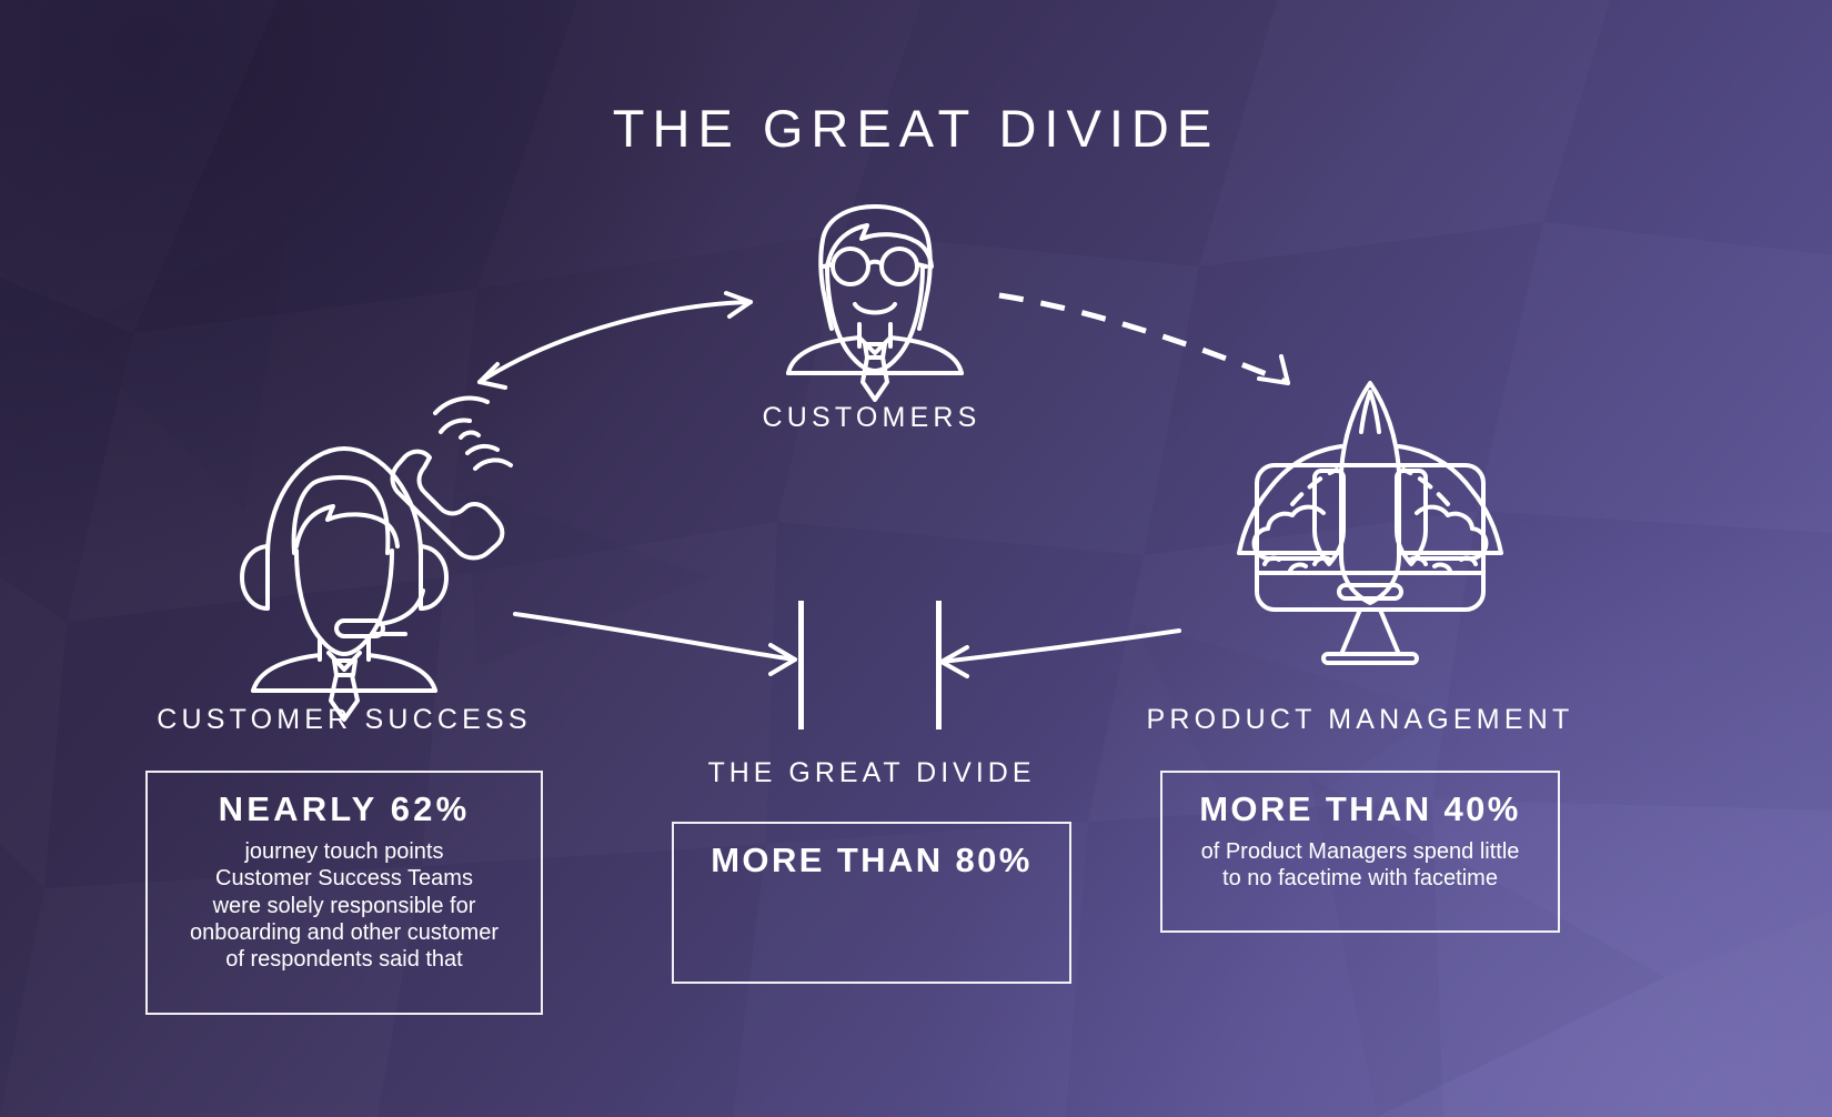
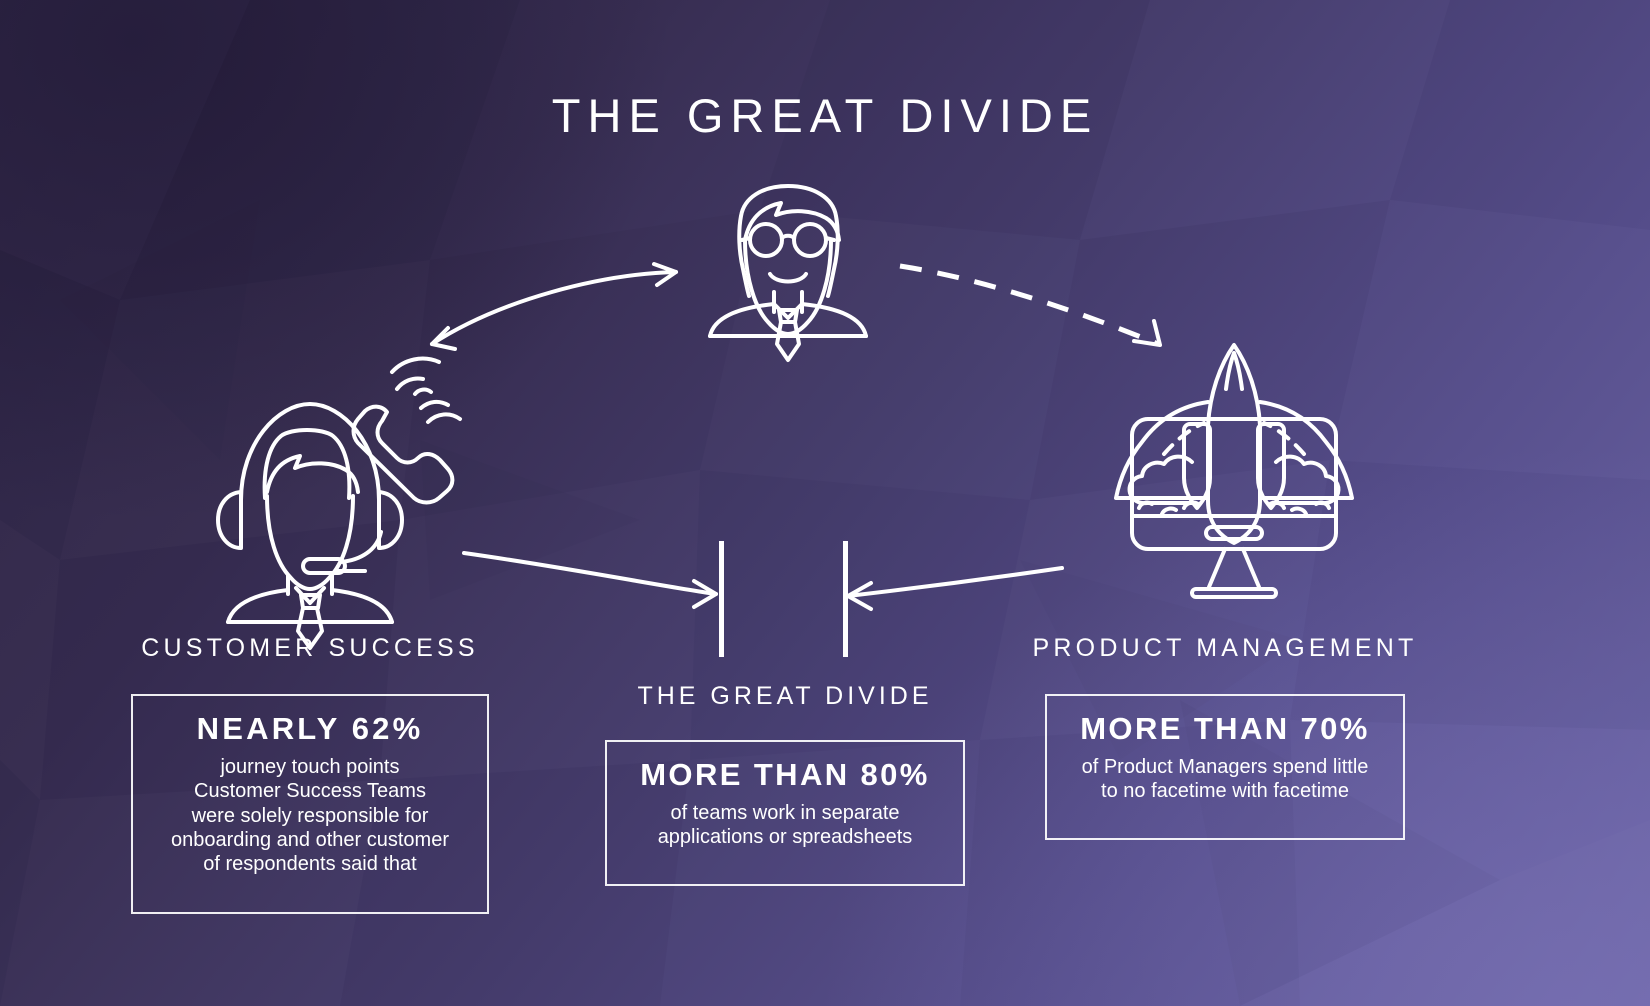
  THE GREAT DIVIDE
- CUSTOMERS
  CUSTOMER SUCCESS
  PRODUCT MANAGEMENT
  THE GREAT DIVIDE
  NEARLY 62%
  journey touch points
  Customer Success Teams
  were solely responsible for
  onboarding and other customer
  of respondents said that
  MORE THAN 80%
+ of teams work in separate
+ applications or spreadsheets
- MORE THAN 40%
+ MORE THAN 70%
  of Product Managers spend little
  to no facetime with facetime
